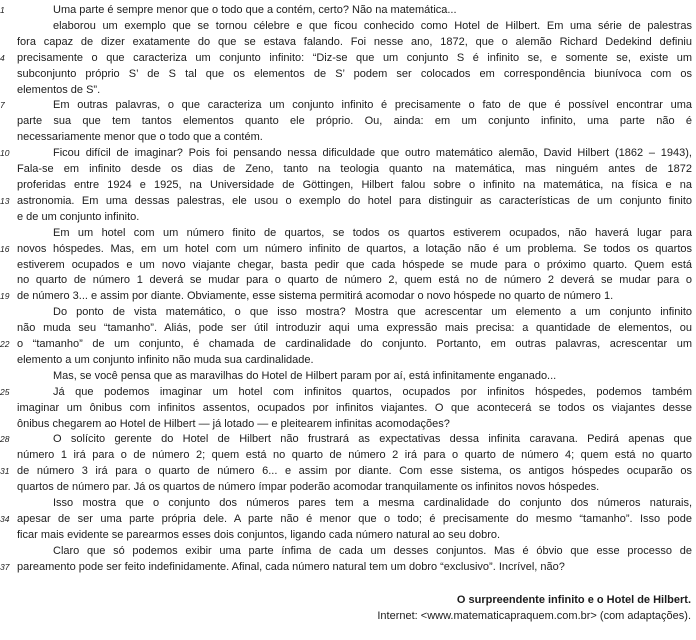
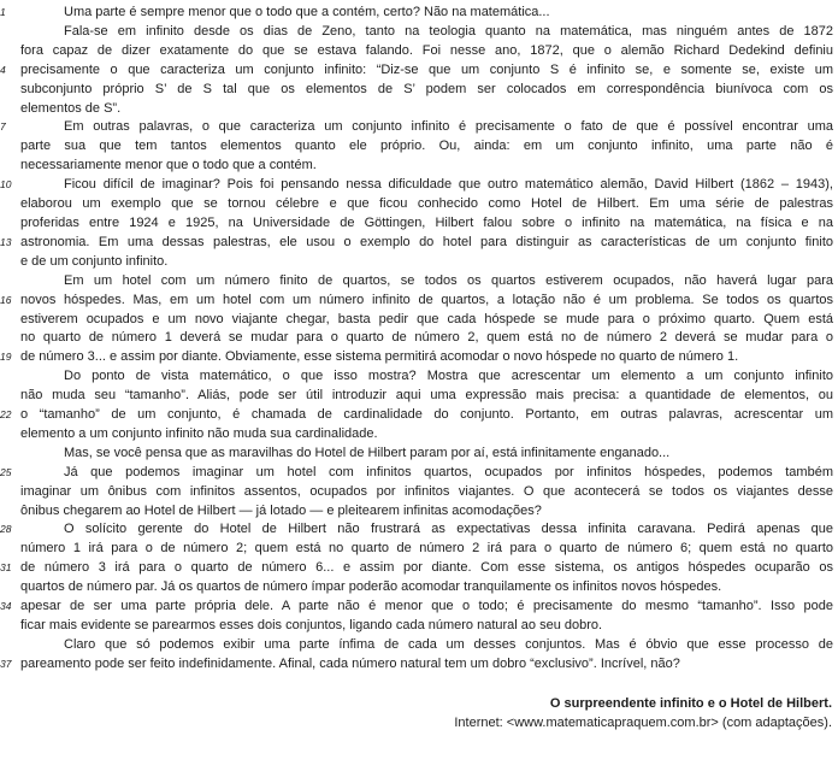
  1
  Uma parte é sempre menor que o todo que a contém, certo? Não na matemática...
- elaborou um exemplo que se tornou célebre e que ficou conhecido como Hotel de Hilbert. Em uma série de palestras
+ Fala-se em infinito desde os dias de Zeno, tanto na teologia quanto na matemática, mas ninguém antes de 1872
  fora capaz de dizer exatamente do que se estava falando. Foi nesse ano, 1872, que o alemão Richard Dedekind definiu
  4
  precisamente o que caracteriza um conjunto infinito: “Diz-se que um conjunto S é infinito se, e somente se, existe um
  subconjunto próprio S’ de S tal que os elementos de S’ podem ser colocados em correspondência biunívoca com os
  elementos de S”.
  7
  Em outras palavras, o que caracteriza um conjunto infinito é precisamente o fato de que é possível encontrar uma
  parte sua que tem tantos elementos quanto ele próprio. Ou, ainda: em um conjunto infinito, uma parte não é
  necessariamente menor que o todo que a contém.
  10
  Ficou difícil de imaginar? Pois foi pensando nessa dificuldade que outro matemático alemão, David Hilbert (1862 – 1943),
- Fala-se em infinito desde os dias de Zeno, tanto na teologia quanto na matemática, mas ninguém antes de 1872
+ elaborou um exemplo que se tornou célebre e que ficou conhecido como Hotel de Hilbert. Em uma série de palestras
  proferidas entre 1924 e 1925, na Universidade de Göttingen, Hilbert falou sobre o infinito na matemática, na física e na
  13
  astronomia. Em uma dessas palestras, ele usou o exemplo do hotel para distinguir as características de um conjunto finito
  e de um conjunto infinito.
  Em um hotel com um número finito de quartos, se todos os quartos estiverem ocupados, não haverá lugar para
  16
  novos hóspedes. Mas, em um hotel com um número infinito de quartos, a lotação não é um problema. Se todos os quartos
  estiverem ocupados e um novo viajante chegar, basta pedir que cada hóspede se mude para o próximo quarto. Quem está
  no quarto de número 1 deverá se mudar para o quarto de número 2, quem está no de número 2 deverá se mudar para o
  19
  de número 3... e assim por diante. Obviamente, esse sistema permitirá acomodar o novo hóspede no quarto de número 1.
  Do ponto de vista matemático, o que isso mostra? Mostra que acrescentar um elemento a um conjunto infinito
  não muda seu “tamanho”. Aliás, pode ser útil introduzir aqui uma expressão mais precisa: a quantidade de elementos, ou
  22
  o “tamanho” de um conjunto, é chamada de cardinalidade do conjunto. Portanto, em outras palavras, acrescentar um
  elemento a um conjunto infinito não muda sua cardinalidade.
  Mas, se você pensa que as maravilhas do Hotel de Hilbert param por aí, está infinitamente enganado...
  25
  Já que podemos imaginar um hotel com infinitos quartos, ocupados por infinitos hóspedes, podemos também
  imaginar um ônibus com infinitos assentos, ocupados por infinitos viajantes. O que acontecerá se todos os viajantes desse
  ônibus chegarem ao Hotel de Hilbert — já lotado — e pleitearem infinitas acomodações?
  28
  O solícito gerente do Hotel de Hilbert não frustrará as expectativas dessa infinita caravana. Pedirá apenas que
- número 1 irá para o de número 2; quem está no quarto de número 2 irá para o quarto de número 4; quem está no quarto
+ número 1 irá para o de número 2; quem está no quarto de número 2 irá para o quarto de número 6; quem está no quarto
  31
  de número 3 irá para o quarto de número 6... e assim por diante. Com esse sistema, os antigos hóspedes ocuparão os
  quartos de número par. Já os quartos de número ímpar poderão acomodar tranquilamente os infinitos novos hóspedes.
- Isso mostra que o conjunto dos números pares tem a mesma cardinalidade do conjunto dos números naturais,
  34
  apesar de ser uma parte própria dele. A parte não é menor que o todo; é precisamente do mesmo “tamanho”. Isso pode
  ficar mais evidente se parearmos esses dois conjuntos, ligando cada número natural ao seu dobro.
  Claro que só podemos exibir uma parte ínfima de cada um desses conjuntos. Mas é óbvio que esse processo de
  37
  pareamento pode ser feito indefinidamente. Afinal, cada número natural tem um dobro “exclusivo”. Incrível, não?
  O surpreendente infinito e o Hotel de Hilbert.
  Internet: <www.matematicapraquem.com.br> (com adaptações).
